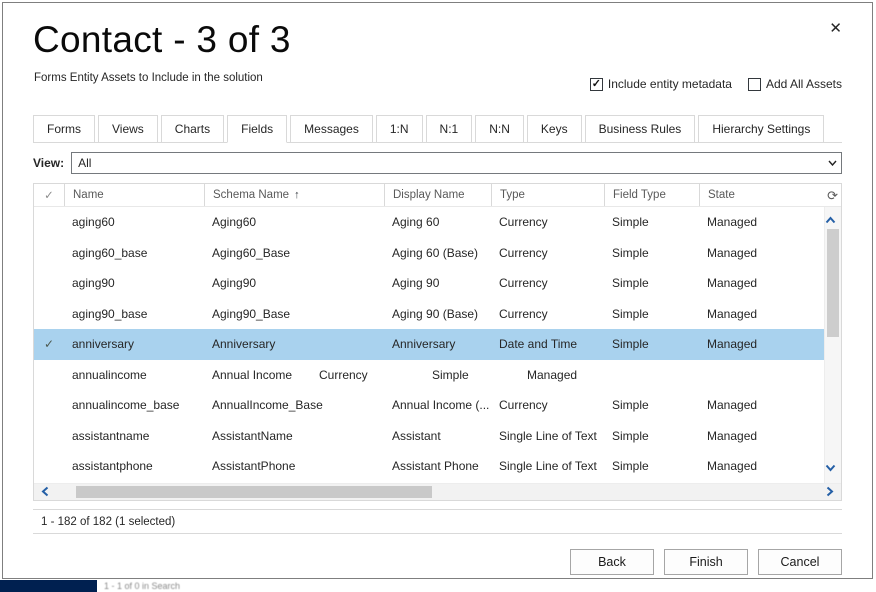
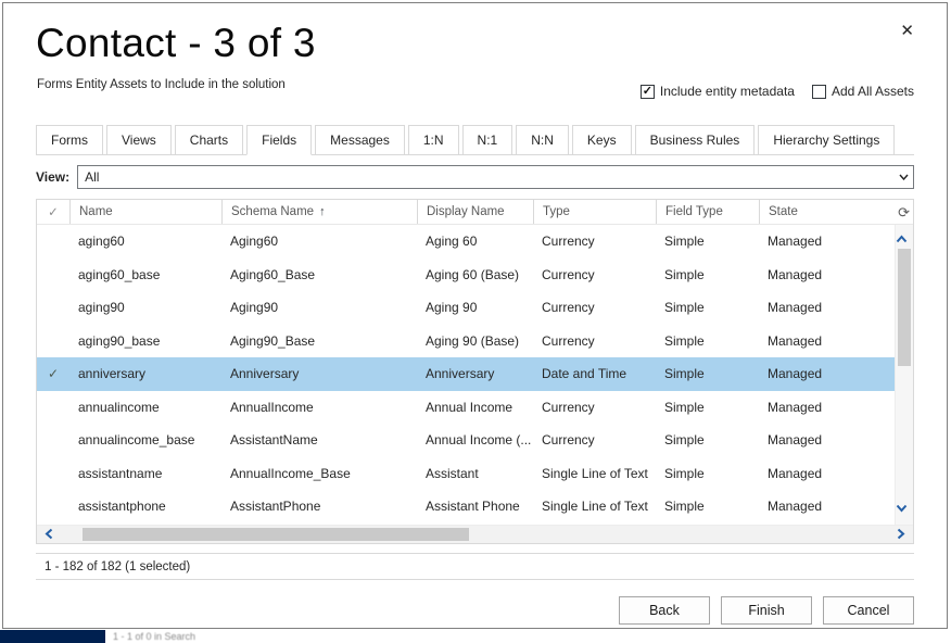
  1 - 1 of 0 in Search
  ✕
  Contact - 3 of 3
  Forms Entity Assets to Include in the solution
  ✓
  Include entity metadata
  Add All Assets
  Forms
  Views
  Charts
  Fields
  Messages
  1:N
  N:1
  N:N
  Keys
  Business Rules
  Hierarchy Settings
  View:
  All
  ✓
  Name
  Schema Name
  ↑
  Display Name
  Type
  Field Type
  State
  ⟳
  aging60
  Aging60
  Aging 60
  Currency
  Simple
  Managed
  aging60_base
  Aging60_Base
  Aging 60 (Base)
  Currency
  Simple
  Managed
  aging90
  Aging90
  Aging 90
  Currency
  Simple
  Managed
  aging90_base
  Aging90_Base
  Aging 90 (Base)
  Currency
  Simple
  Managed
  ✓
  anniversary
  Anniversary
  Anniversary
  Date and Time
  Simple
  Managed
  annualincome
+ AnnualIncome
  Annual Income
  Currency
  Simple
  Managed
  annualincome_base
- AnnualIncome_Base
+ AssistantName
  Annual Income (...
  Currency
  Simple
  Managed
  assistantname
- AssistantName
+ AnnualIncome_Base
  Assistant
  Single Line of Text
  Simple
  Managed
  assistantphone
  AssistantPhone
  Assistant Phone
  Single Line of Text
  Simple
  Managed
  1 - 182 of 182 (1 selected)
  Back
  Finish
  Cancel
